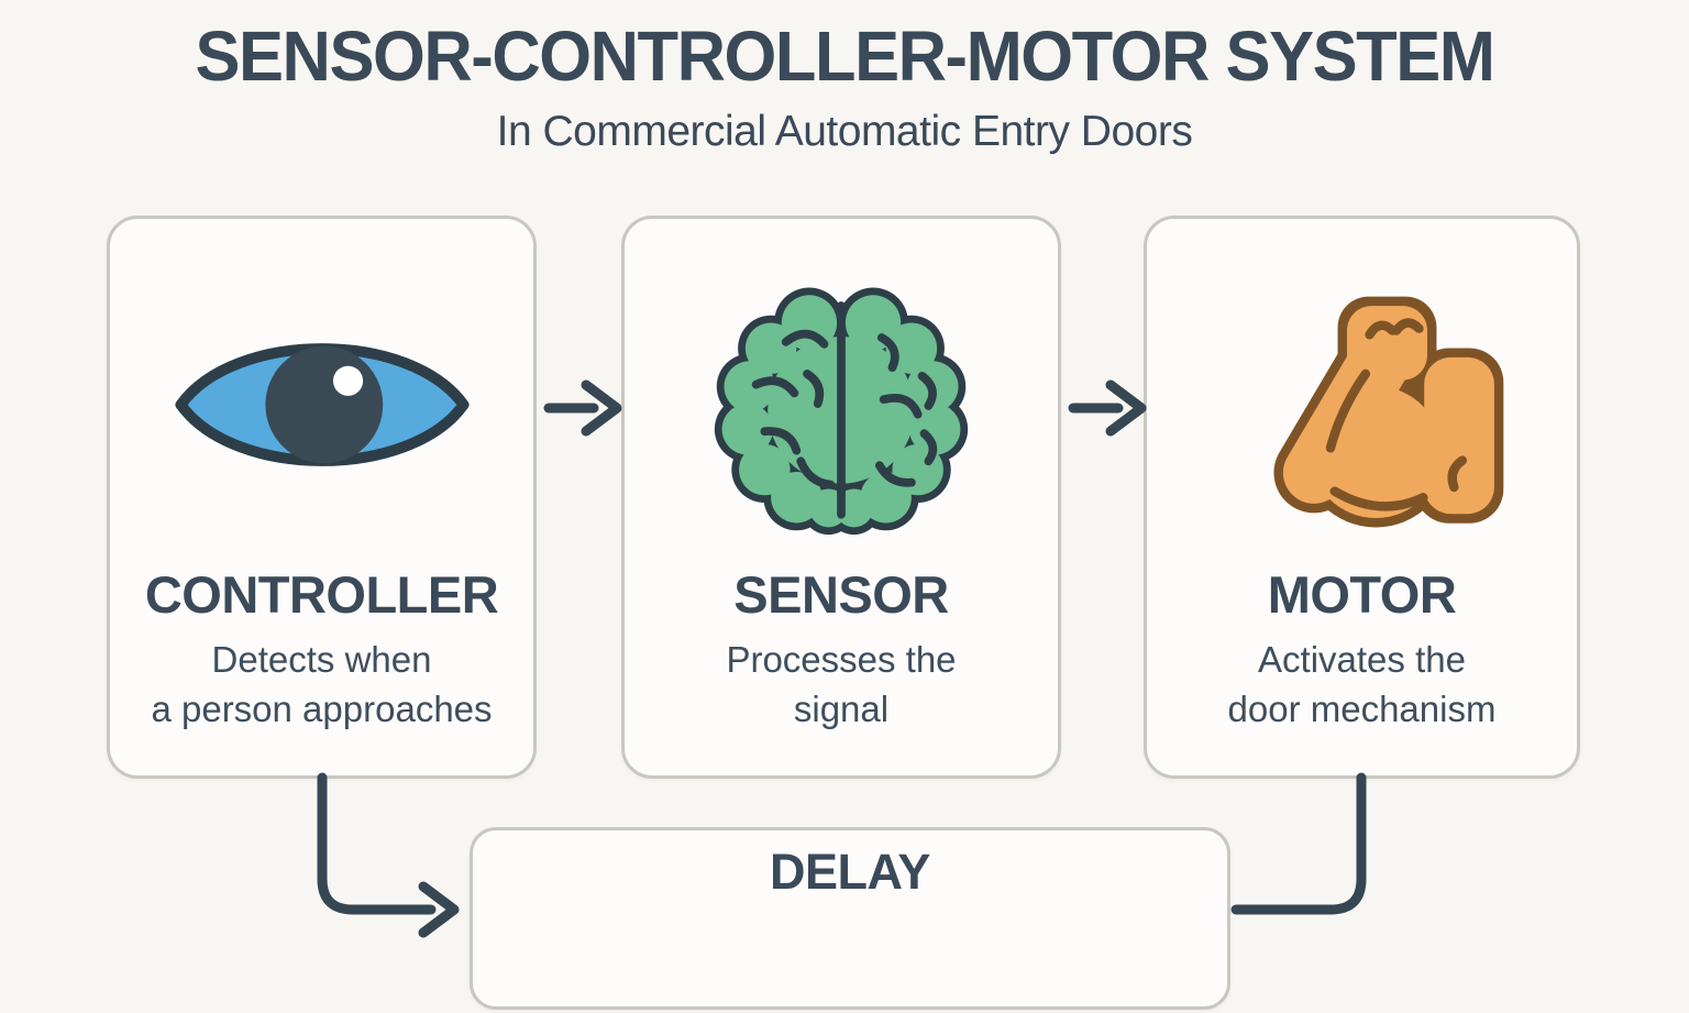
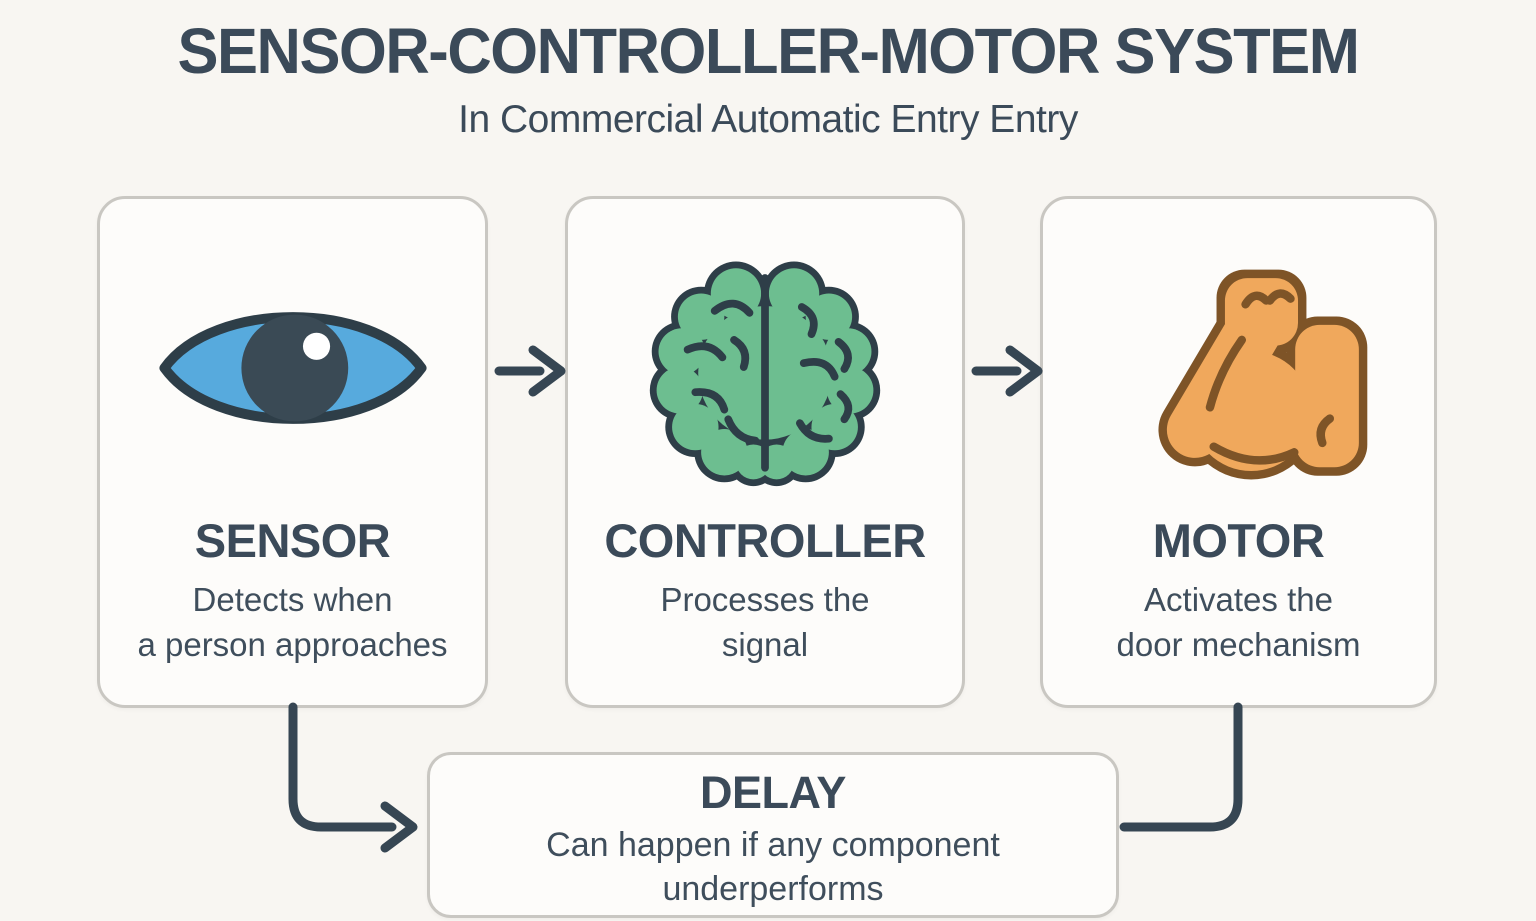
  SENSOR-CONTROLLER-MOTOR SYSTEM
- In Commercial Automatic Entry Doors
+ In Commercial Automatic Entry Entry
- CONTROLLER
+ SENSOR
  Detects when
  a person approaches
- SENSOR
+ CONTROLLER
  Processes the
  signal
  MOTOR
  Activates the
  door mechanism
  DELAY
+ Can happen if any component
+ underperforms
